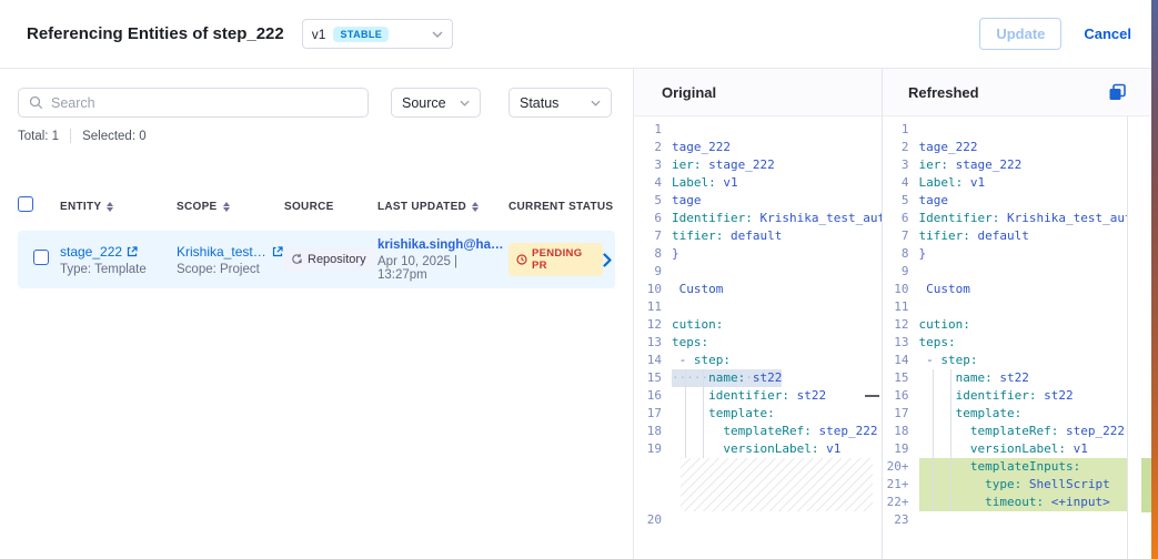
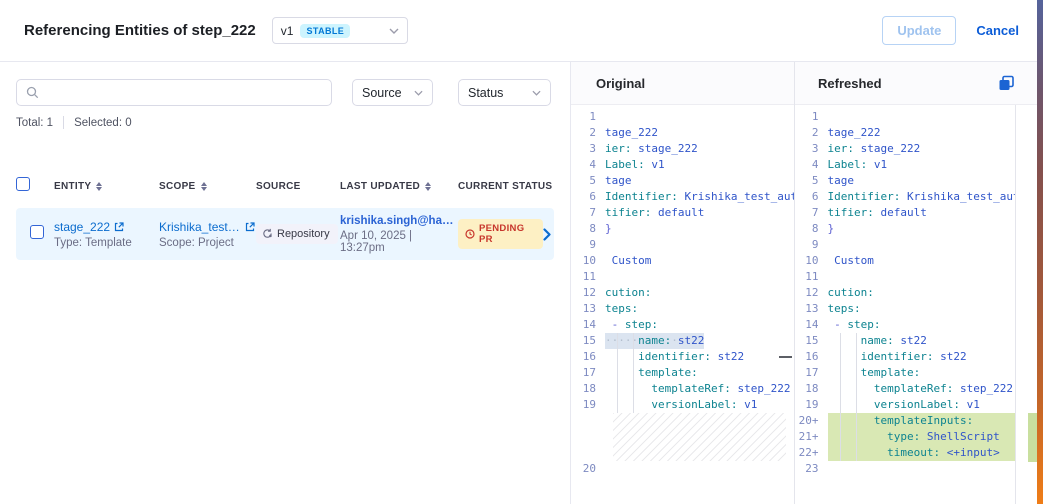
  Referencing Entities of step_222
  v1
  STABLE
  Update
  Cancel
- Search
  Source
  Status
  Total: 1
  Selected: 0
  ENTITY
  SCOPE
  SOURCE
  LAST UPDATED
  CURRENT STATUS
  stage_222
  Type: Template
  Krishika_test_a
  Scope: Project
  Repository
  krishika.singh@harn
  Apr 10, 2025 | 13:27pm
  PENDING PR
  Original
  Refreshed
  1
  2
  tage_222
  3
  ier: stage_222
  4
  Label: v1
  5
  tage
  6
  Identifier: Krishika_test_au
  7
  tifier: default
  8
  }
  9
  10
  Custom
  11
  12
  cution:
  13
  teps:
  14
  - step:
  15
  ·····name:·st22
  16
  identifier: st22
  17
  template:
  18
  templateRef: step_222
  19
  versionLabel: v1
  20
  1
  2
  tage_222
  3
  ier: stage_222
  4
  Label: v1
  5
  tage
  6
  Identifier: Krishika_test_au
  7
  tifier: default
  8
  }
  9
  10
  Custom
  11
  12
  cution:
  13
  teps:
  14
  - step:
  15
  name: st22
  16
  identifier: st22
  17
  template:
  18
  templateRef: step_222
  19
  versionLabel: v1
  20+
  templateInputs:
  21+
  type: ShellScript
  22+
  timeout: <+input>
  23
